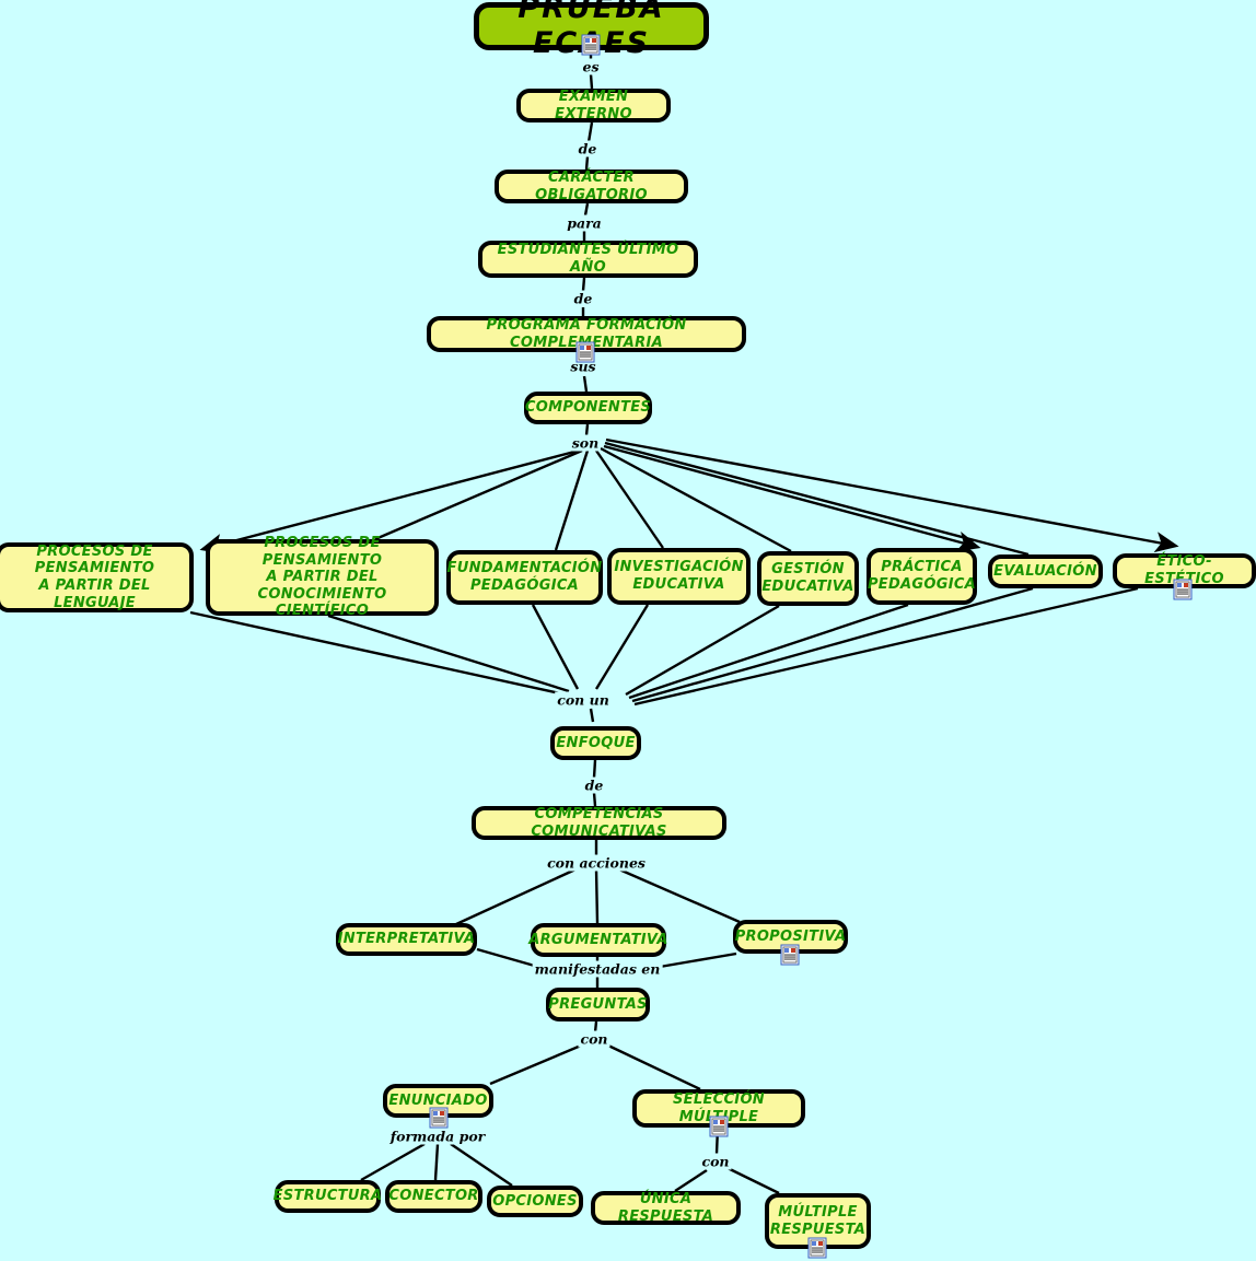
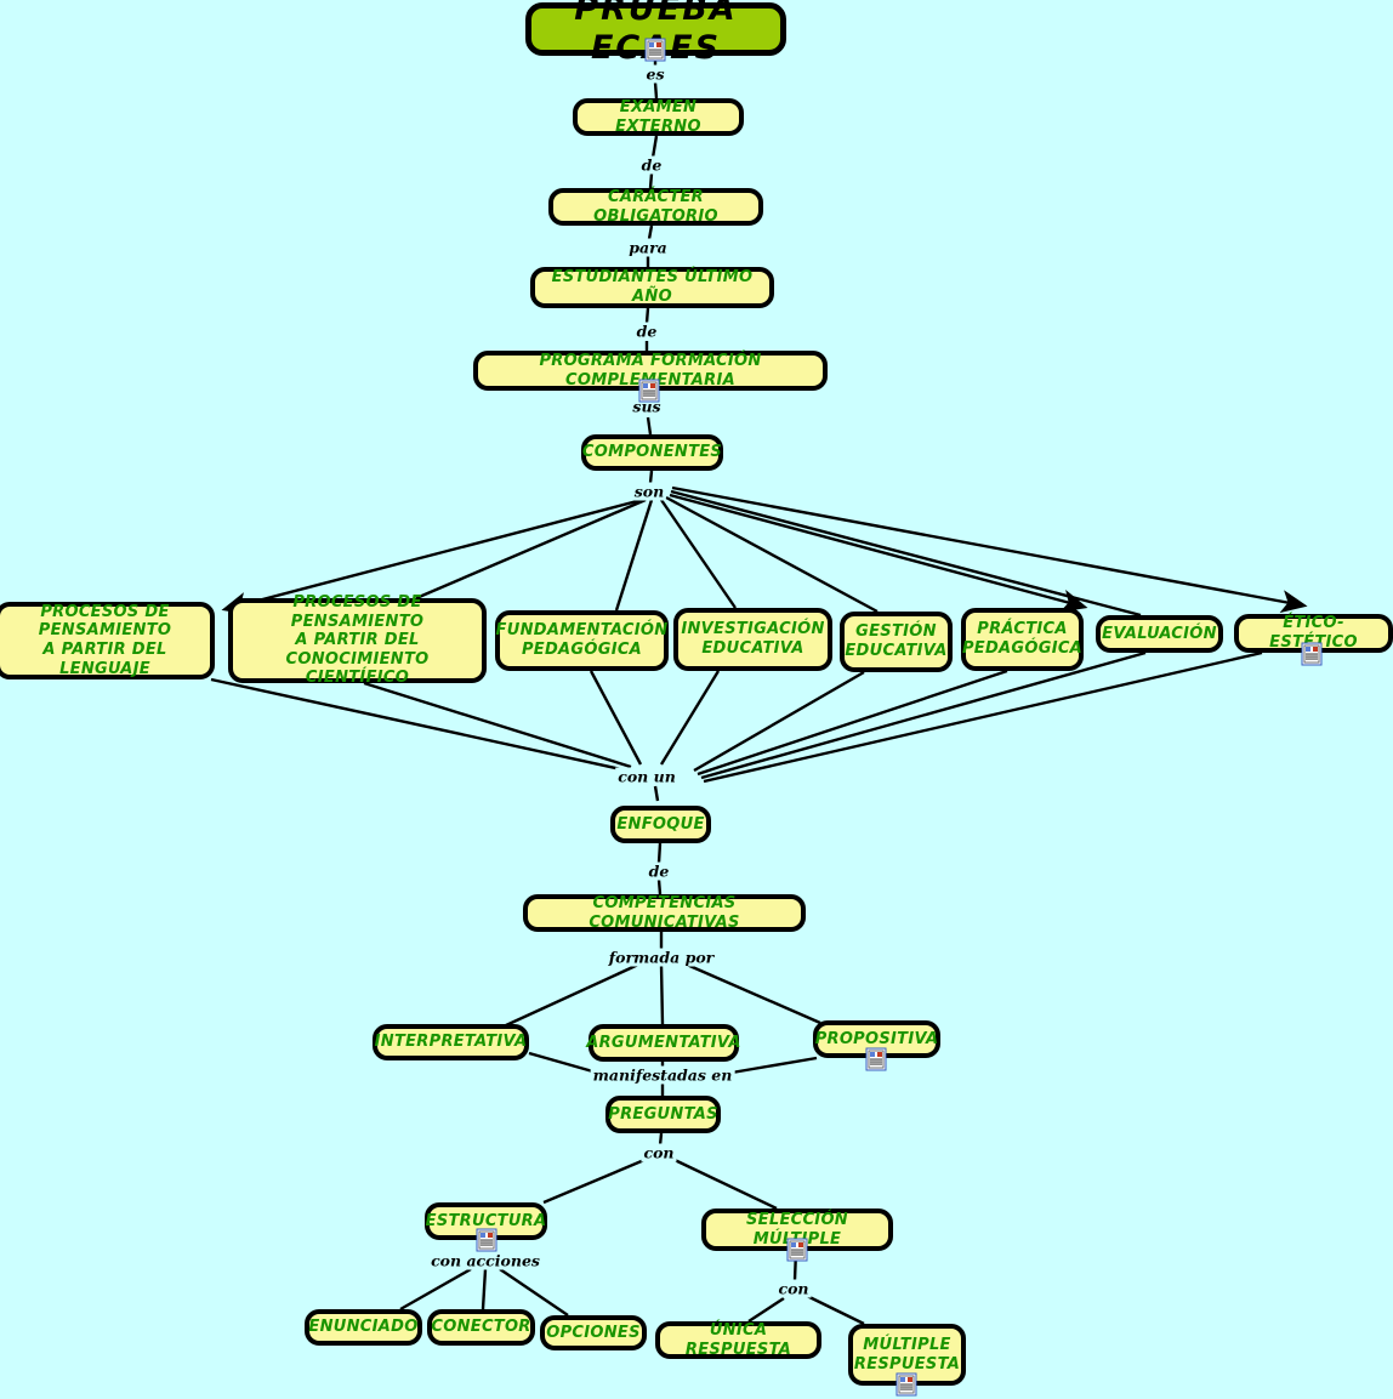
  PRUEBA ECES
  EXAMEN EXTERNO
  CARÁCTER OBLIGATORIO
  ESTUDIANTES ÚLTIMO AÑO
  PROGRAMA FORMACIÓN COMPLEENTARIA
  COMPONENTES
  PROCESOS DE
  PENSAMIENTO
  A PARTIR DEL LENGUAJE
  PROCESOS DE PENSAMIENTO
  A PARTIR DEL CONOCIMIENTO
  CIENTÍFICO
  FUNDAMENTACIÓN
  PEDAGÓGICA
  INVESTIGACIÓN
  EDUCATIVA
  GESTIÓN
  EDUCATIVA
  PRÁCTICA
  PEDAGÓGICA
  EVALUACIÓN
  ÉTICO-ESTICO
  ENFOQUE
  COMPETENCIAS COMUNICATIVAS
  INTERPRETATIVA
  ARGUMENTATIVA
  PROPOSITIVA
  PREGUNTAS
- ENUNCIADO
+ ESTRUCTURA
  SELECCIÓN MÚLPLE
- ESTRUCTURA
+ ENUNCIADO
  CONECTOR
  OPCIONES
  ÚNICA RESPUESTA
  MÚLTIPLE
  RESPUESTA
  es
  de
  para
  de
  sus
  son
  con un
  de
- con acciones
+ formada por
  manifestadas en
  con
- formada por
+ con acciones
  con
